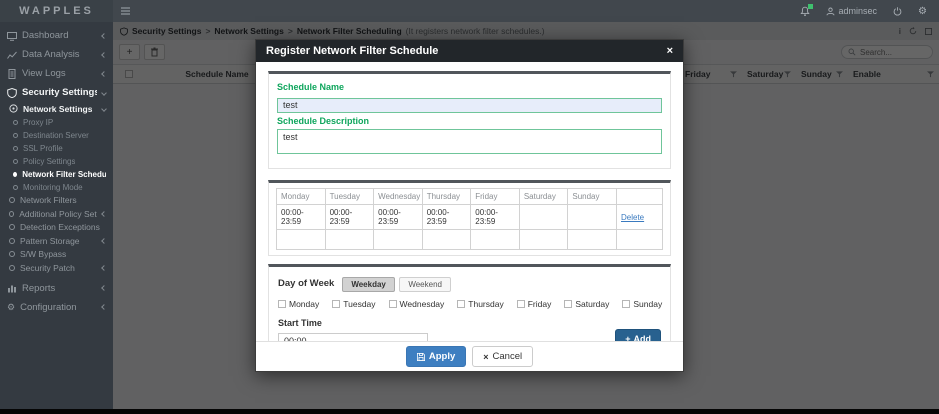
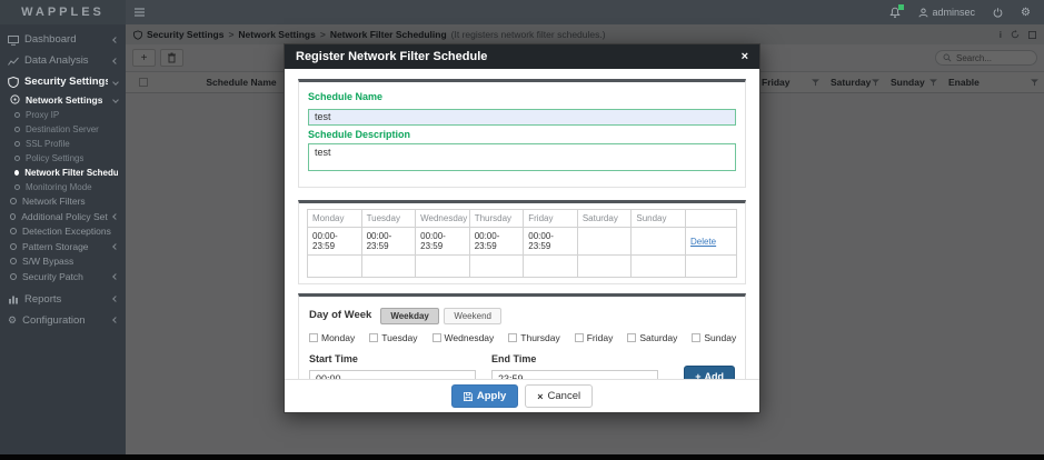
  WAPPLES
  adminsec
  ⚙
  Dashboard
  Data Analysis
- View Logs
  Security Settings
  Network Settings
  Proxy IP
  Destination Server
  SSL Profile
  Policy Settings
  Network Filter Schedu
  Monitoring Mode
  Network Filters
  Additional Policy Set
  Detection Exceptions
  Pattern Storage
  S/W Bypass
  Security Patch
  Reports
  ⚙
  Configuration
  Security Settings
  >
  Network Settings
  >
  Network Filter Scheduling
  (It registers network filter schedules.)
  i
  +
  Search...
  Schedule Name
  Friday
  Saturday
  Sunday
  Enable
  Register Network Filter Schedule
  ×
  Schedule Name
  test
  Schedule Description
  test
  Monday	Tuesday	Wednesday	Thursday	Friday	Saturday	Sunday
  00:00-23:59	00:00-23:59	00:00-23:59	00:00-23:59	00:00-23:59			Delete
  Day of Week
  Weekday Weekend
  Monday
  Tuesday
  Wednesday
  Thursday
  Friday
  Saturday
  Sunday
  Start Time
+ End Time
  +
  Add
  Apply
  ×
  Cancel
